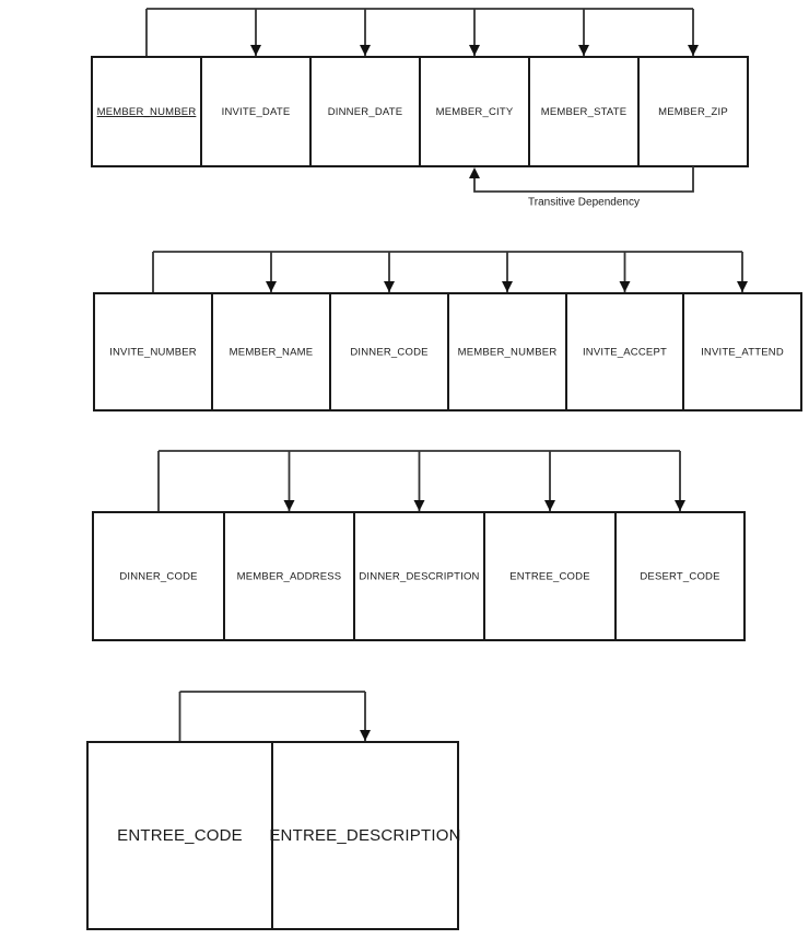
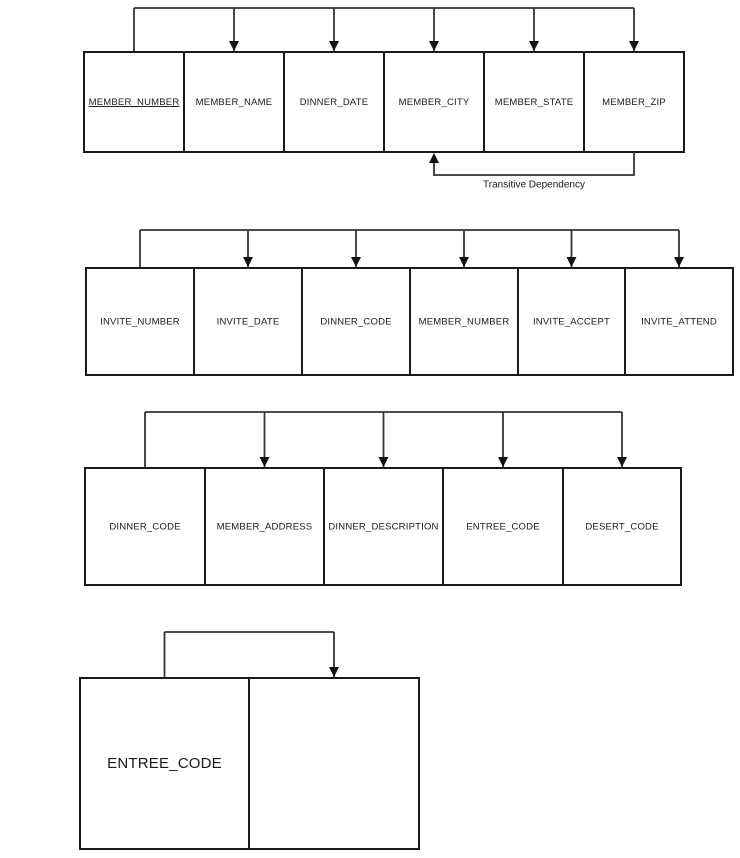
  MEMBER_NUMBER
- INVITE_DATE
+ MEMBER_NAME
  DINNER_DATE
  MEMBER_CITY
  MEMBER_STATE
  MEMBER_ZIP
  INVITE_NUMBER
- MEMBER_NAME
+ INVITE_DATE
  DINNER_CODE
  MEMBER_NUMBER
  INVITE_ACCEPT
  INVITE_ATTEND
  DINNER_CODE
  MEMBER_ADDRESS
  DINNER_DESCRIPTION
  ENTREE_CODE
  DESERT_CODE
  ENTREE_CODE
- ENTREE_DESCRIPTION
  Transitive Dependency
